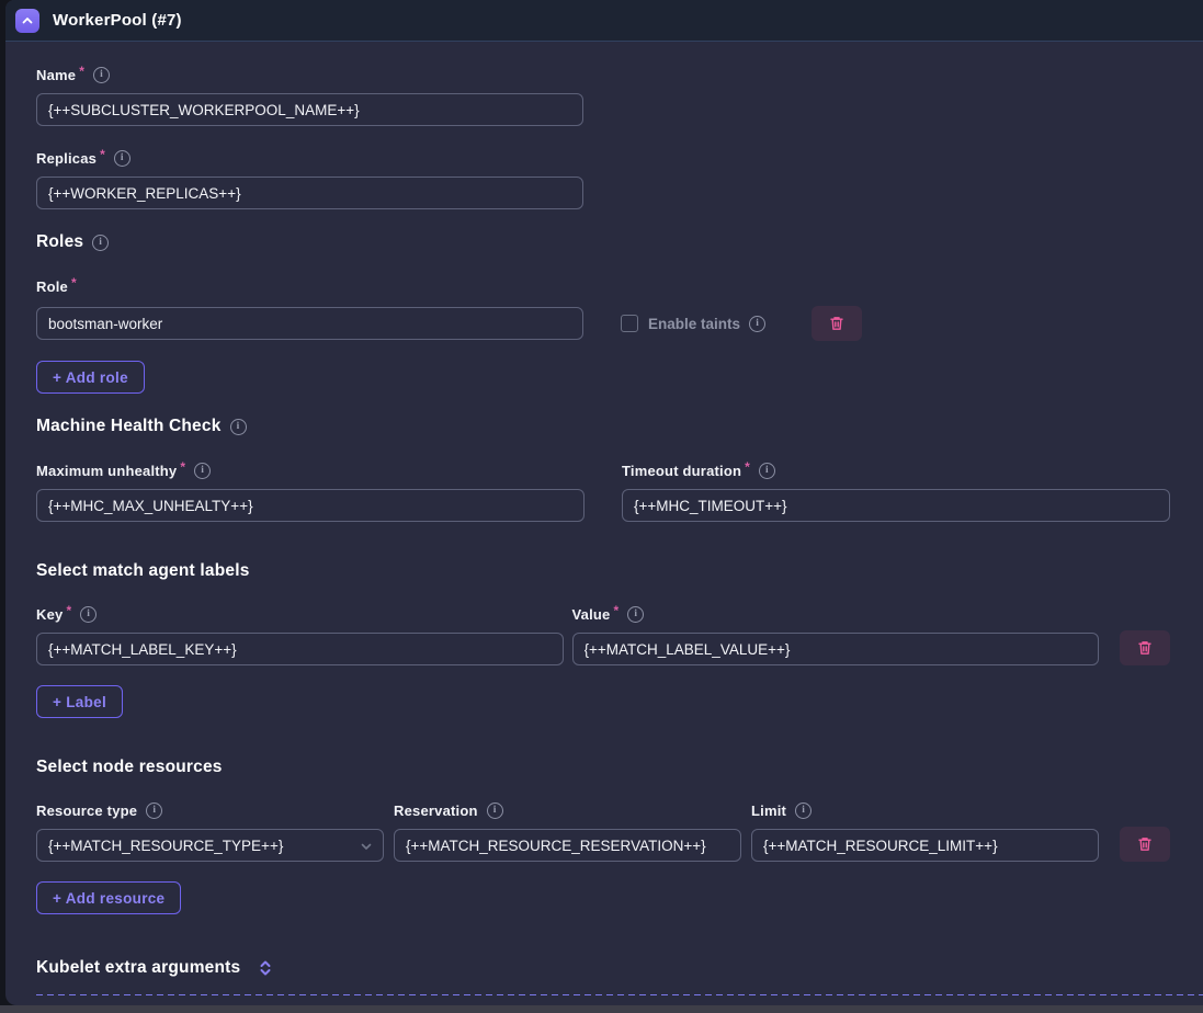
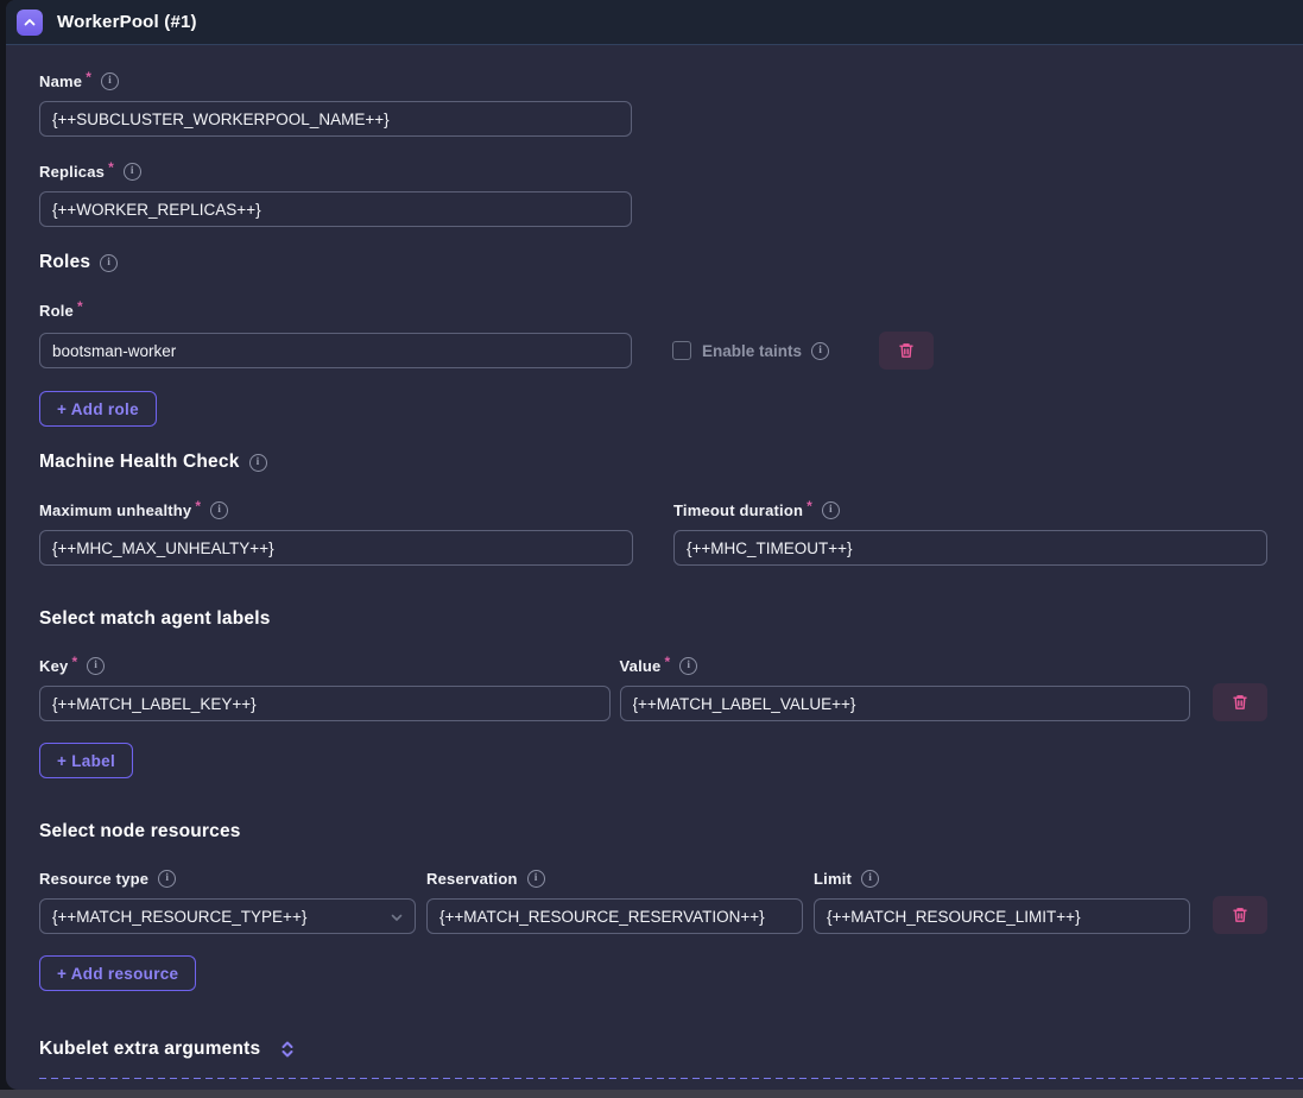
- WorkerPool (#7)
+ WorkerPool (#1)
  Name
  *
  i
  {++SUBCLUSTER_WORKERPOOL_NAME++}
  Replicas
  *
  i
  {++WORKER_REPLICAS++}
  Roles
  i
  Role
  *
  bootsman-worker
  Enable taints
  i
  + Add role
  Machine Health Check
  i
  Maximum unhealthy
  *
  i
  {++MHC_MAX_UNHEALTY++}
  Timeout duration
  *
  i
  {++MHC_TIMEOUT++}
  Select match agent labels
  Key
  *
  i
  {++MATCH_LABEL_KEY++}
  Value
  *
  i
  {++MATCH_LABEL_VALUE++}
  + Label
  Select node resources
  Resource type
  i
  {++MATCH_RESOURCE_TYPE++}
  Reservation
  i
  {++MATCH_RESOURCE_RESERVATION++}
  Limit
  i
  {++MATCH_RESOURCE_LIMIT++}
  + Add resource
  Kubelet extra arguments
